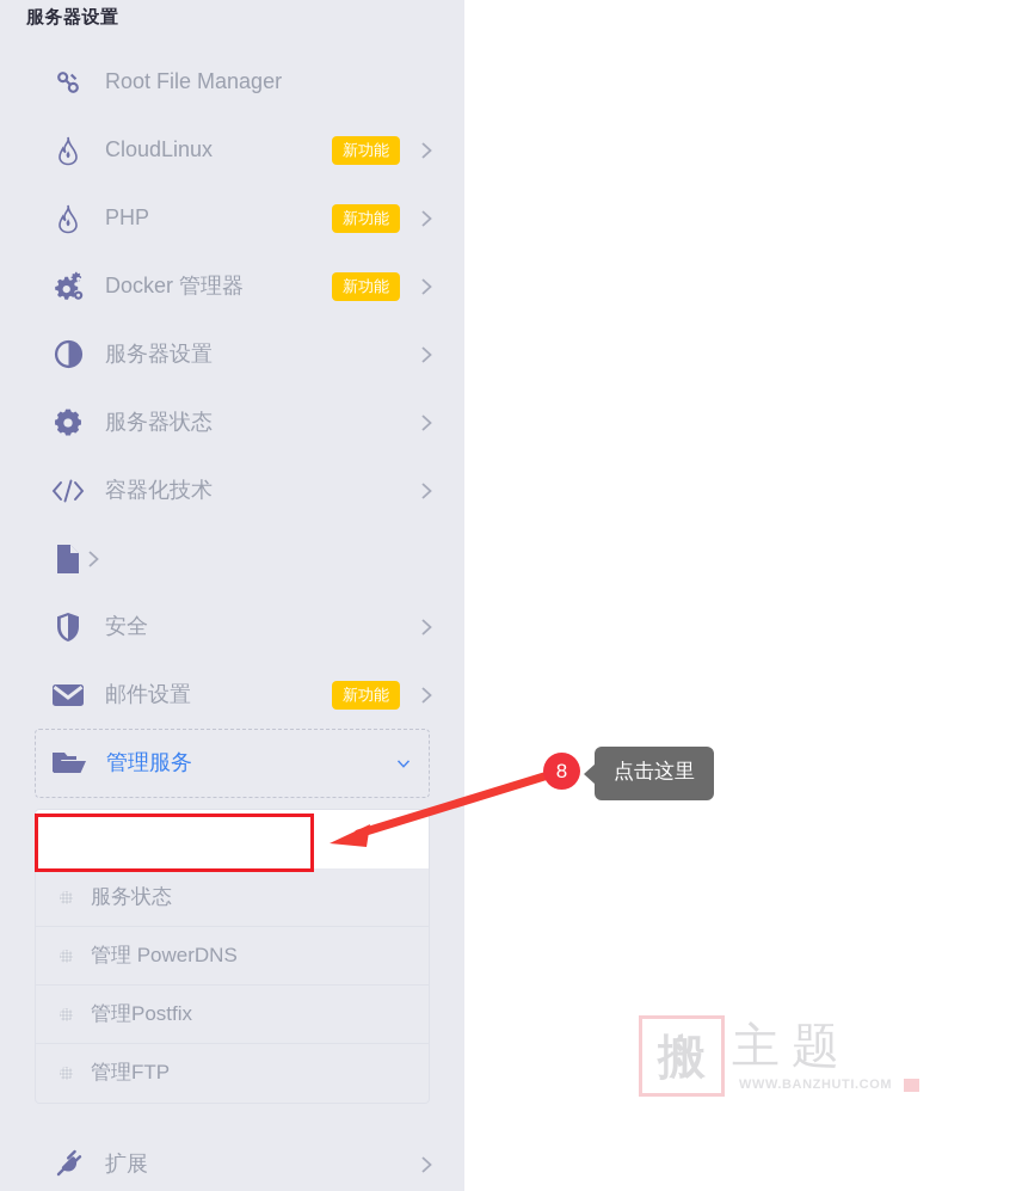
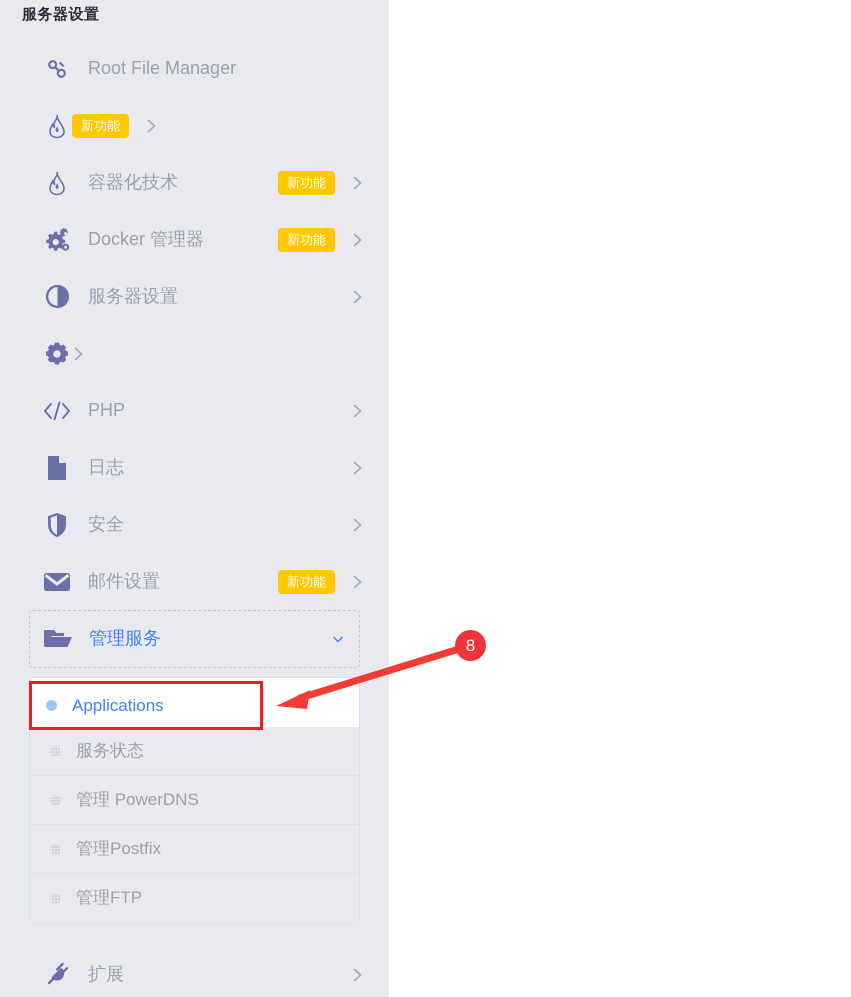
  服务器设置
  Root File Manager
- CloudLinux
  新功能
- PHP
+ 容器化技术
  新功能
  Docker 管理器
  新功能
  服务器设置
- 服务器状态
- 容器化技术
+ PHP
+ 日志
  安全
  邮件设置
  新功能
  管理服务
  服务状态
  管理 PowerDNS
  管理Postfix
  管理FTP
  扩展
+ Applications
  8
- 点击这里
- 搬
- 主题
- WWW.BANZHUTI.COM
